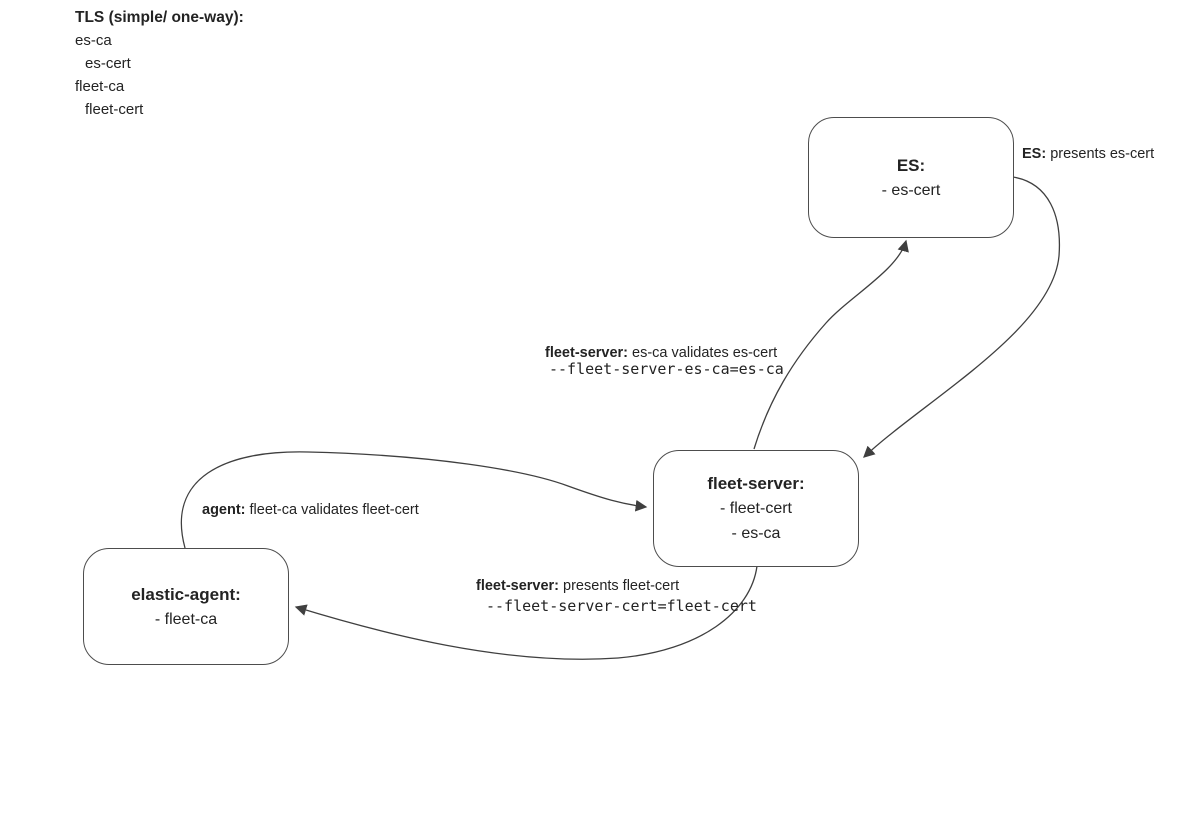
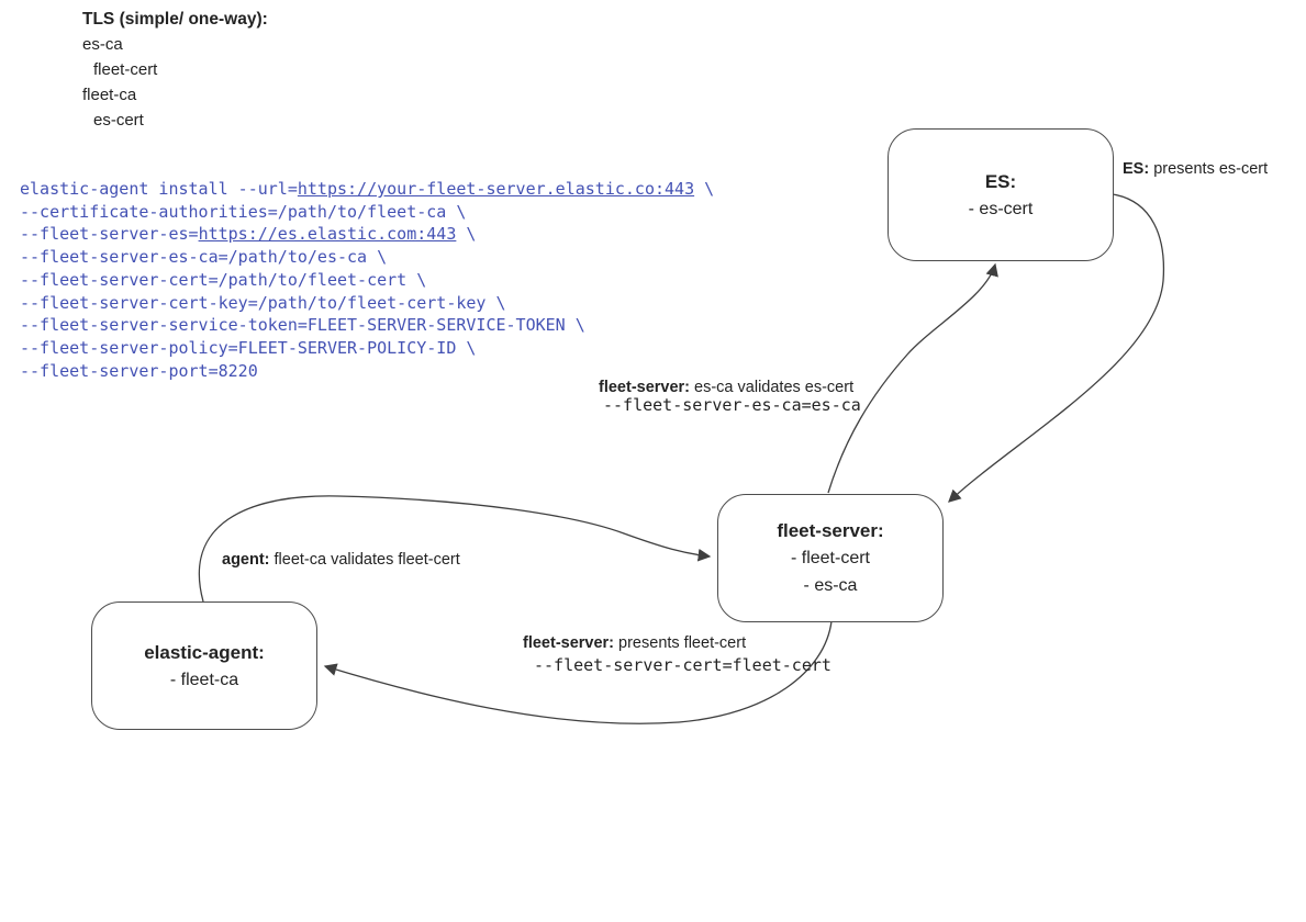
  TLS (simple/ one-way):
  es-ca
- es-cert
+ fleet-cert
  fleet-ca
- fleet-cert
+ es-cert
+ elastic-agent install --url=https://your-fleet-server.elastic.co:443 \
+ --certificate-authorities=/path/to/fleet-ca \
+ --fleet-server-es=https://es.elastic.com:443 \
+ --fleet-server-es-ca=/path/to/es-ca \
+ --fleet-server-cert=/path/to/fleet-cert \
+ --fleet-server-cert-key=/path/to/fleet-cert-key \
+ --fleet-server-service-token=FLEET-SERVER-SERVICE-TOKEN \
+ --fleet-server-policy=FLEET-SERVER-POLICY-ID \
+ --fleet-server-port=8220
  ES:
  - es-cert
  fleet-server:
  - fleet-cert
  - es-ca
  elastic-agent:
  - fleet-ca
  ES: presents es-cert
  fleet-server: es-ca validates es-cert
  --fleet-server-es-ca=es-ca
  agent: fleet-ca validates fleet-cert
  fleet-server: presents fleet-cert
  --fleet-server-cert=fleet-cert
